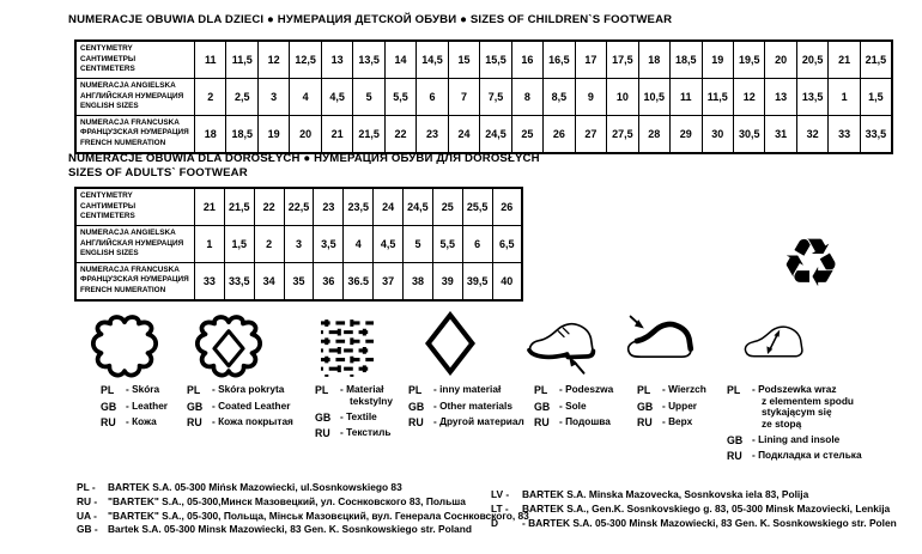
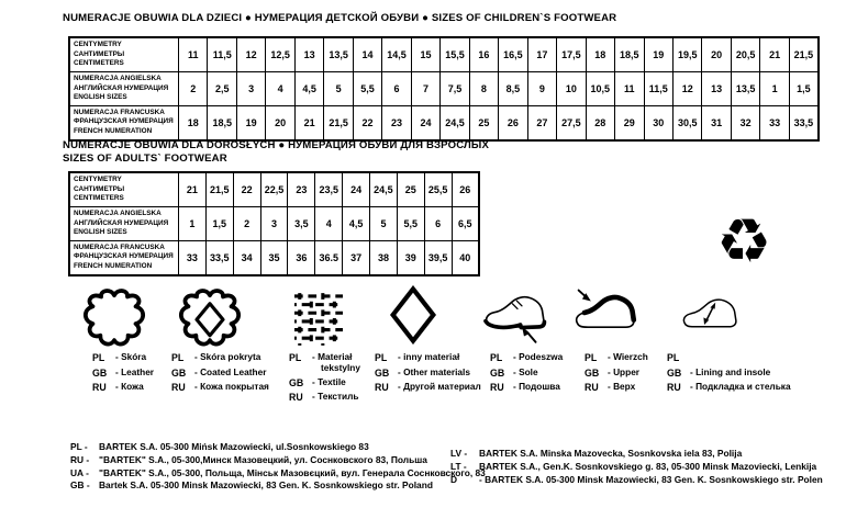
  NUMERACJE OBUWIA DLA DZIECI ● НУМЕРАЦИЯ ДЕТСКОЙ ОБУВИ ● SIZES OF CHILDREN`S FOOTWEAR
- NUMERACJE OBUWIA DLA DOROSŁYCH ● НУМЕРАЦИЯ ОБУВИ ДЛЯ DOROSŁYCH
+ NUMERACJE OBUWIA DLA DOROSŁYCH ● НУМЕРАЦИЯ ОБУВИ ДЛЯ ВЗРОСЛЫХ
  SIZES OF ADULTS` FOOTWEAR
  ♻
  PL
  - Skóra
  GB
  - Leather
  RU
  - Кожа
  PL
  - Skóra pokryta
  GB
  - Coated Leather
  RU
  - Кожа покрытая
  PL
  - Materiał
  tekstylny
  GB
  - Textile
  RU
  - Текстиль
  PL
  - inny materiał
  GB
  - Other materials
  RU
  - Другой материал
  PL
  - Podeszwa
  GB
  - Sole
  RU
  - Подошва
  PL
  - Wierzch
  GB
  - Upper
  RU
  - Верх
  PL
- - Podszewka wraz
- z elementem spodu
- stykającym się
- ze stopą
  GB
  - Lining and insole
  RU
  - Подкладка и стелька
  PL -
  BARTEK S.A. 05-300 Mińsk Mazowiecki, ul.Sosnkowskiego 83
  RU -
  "BARTEK" S.A., 05-300,Минск Мазовецкий, ул. Соснковского 83, Польша
  UA -
  "BARTEK" S.A., 05-300, Польща, Мінськ Мазовєцкий, вул. Генерала Соснковского, 83
  GB -
  Bartek S.A. 05-300 Minsk Mazowiecki, 83 Gen. K. Sosnkowskiego str. Poland
  LV -
  BARTEK S.A. Minska Mazovecka, Sosnkovska iela 83, Polija
  LT -
  BARTEK S.A., Gen.K. Sosnkovskiego g. 83, 05-300 Minsk Mazoviecki, Lenkija
  D
  - BARTEK S.A. 05-300 Minsk Mazowiecki, 83 Gen. K. Sosnkowskiego str. Polen
